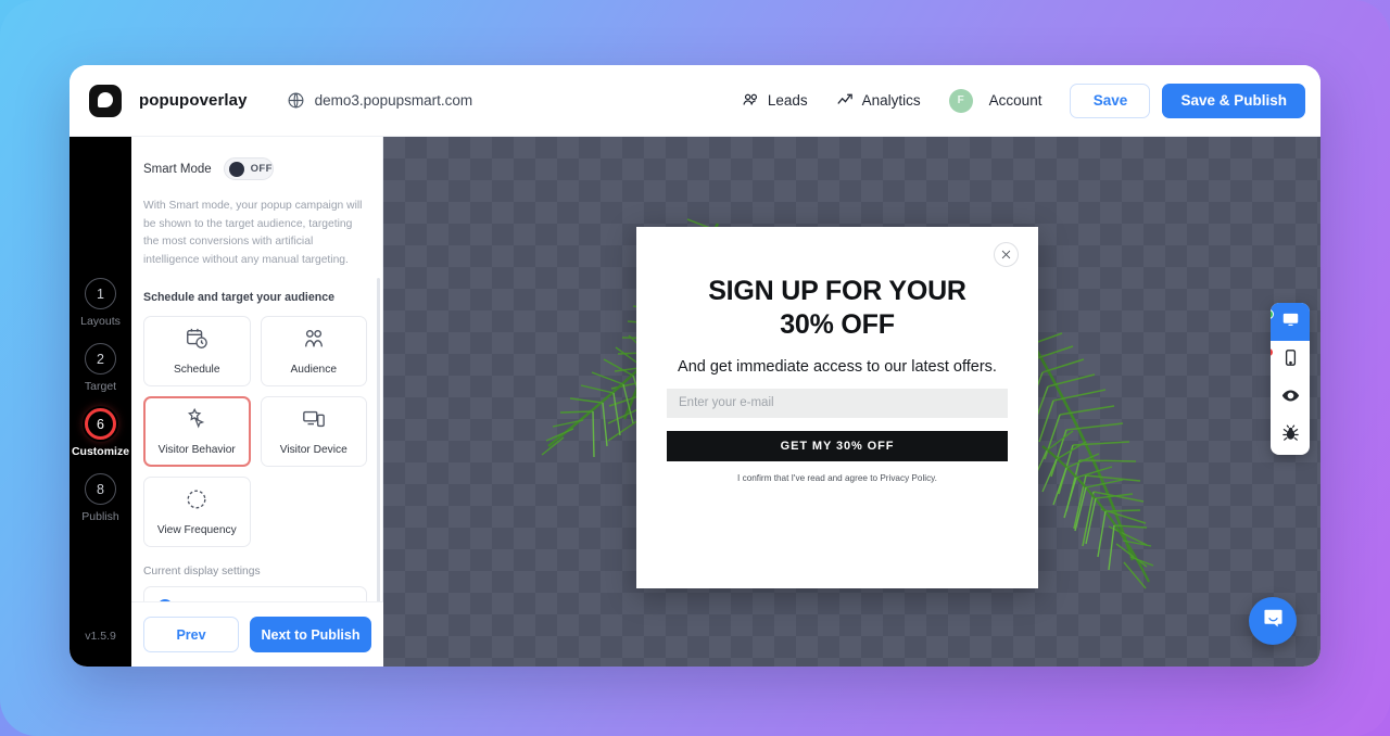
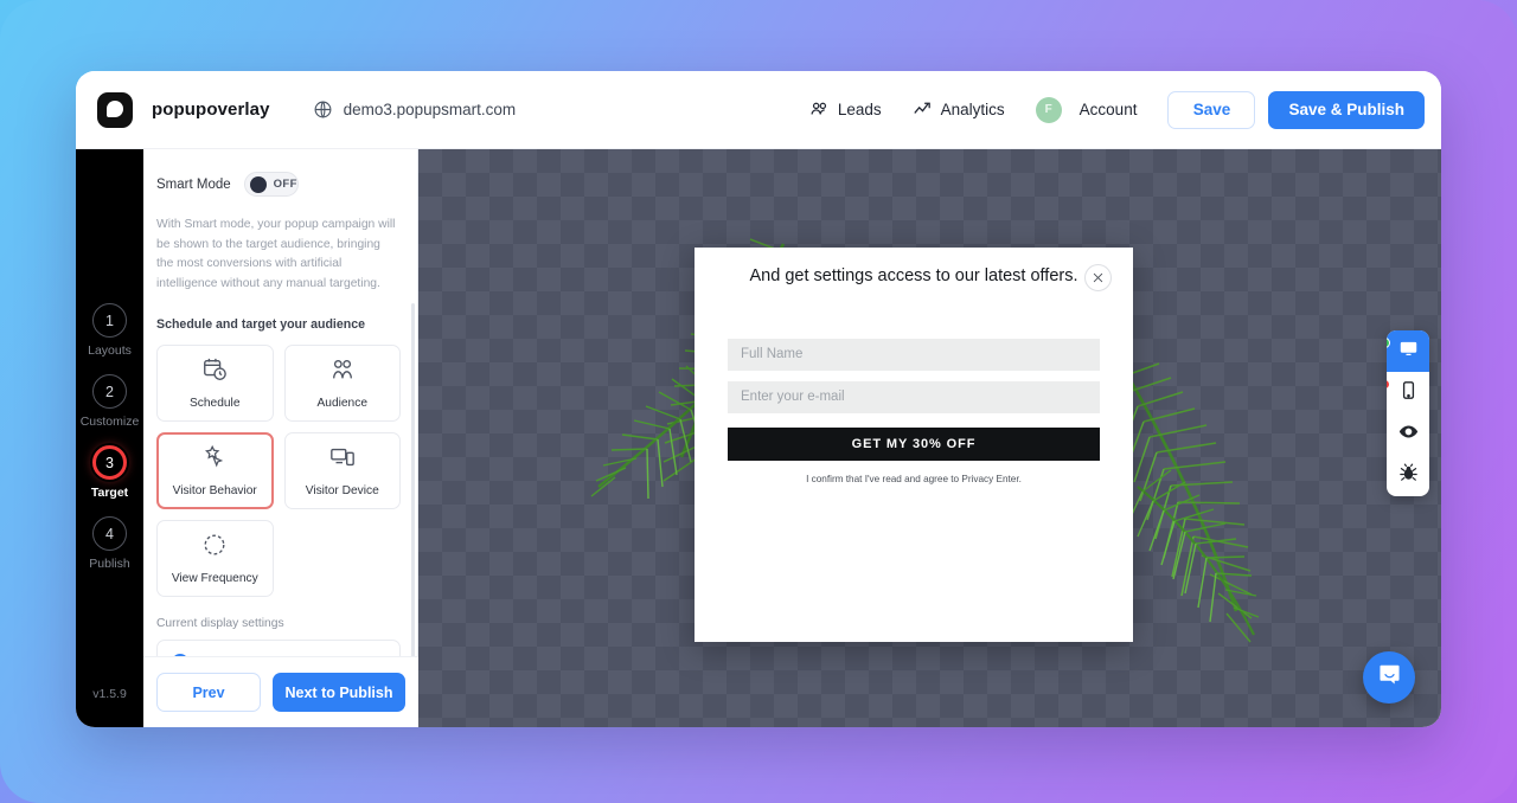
  popupoverlay
  demo3.popupsmart.com
  Leads
  Analytics
  F
  Account
  Save
  Save & Publish
  1
  Layouts
  2
- Target
+ Customize
- 6
+ 3
- Customize
+ Target
- 8
+ 4
  Publish
  v1.5.9
  Smart Mode
  OFF
- With Smart mode, your popup campaign will be shown to the target audience, targeting the most conversions with artificial intelligence without any manual targeting.
+ With Smart mode, your popup campaign will be shown to the target audience, bringing the most conversions with artificial intelligence without any manual targeting.
  Schedule and target your audience
  Schedule
  Audience
  Visitor Behavior
  Visitor Device
  View Frequency
  Current display settings
  Prev
  Next to Publish
- SIGN UP FOR YOUR
- 30% OFF
- And get immediate access to our latest offers.
+ And get settings access to our latest offers.
+ Full Name
  Enter your e-mail
  GET MY 30% OFF
- I confirm that I've read and agree to Privacy Policy.
+ I confirm that I've read and agree to Privacy Enter.
